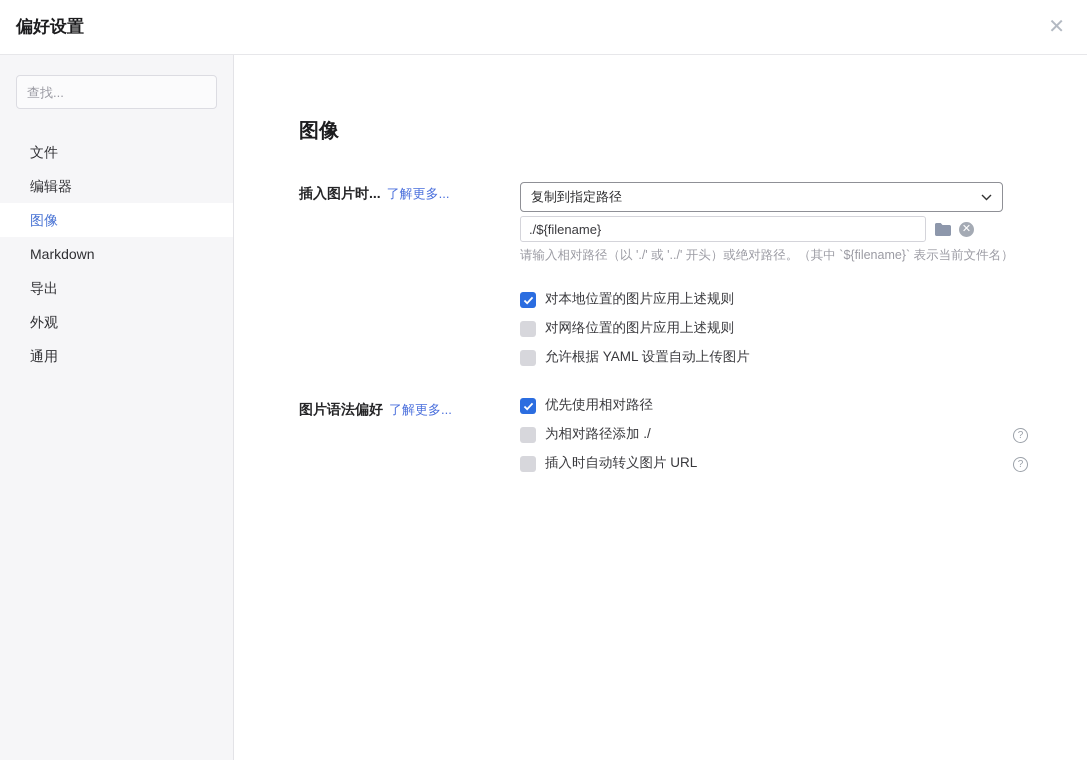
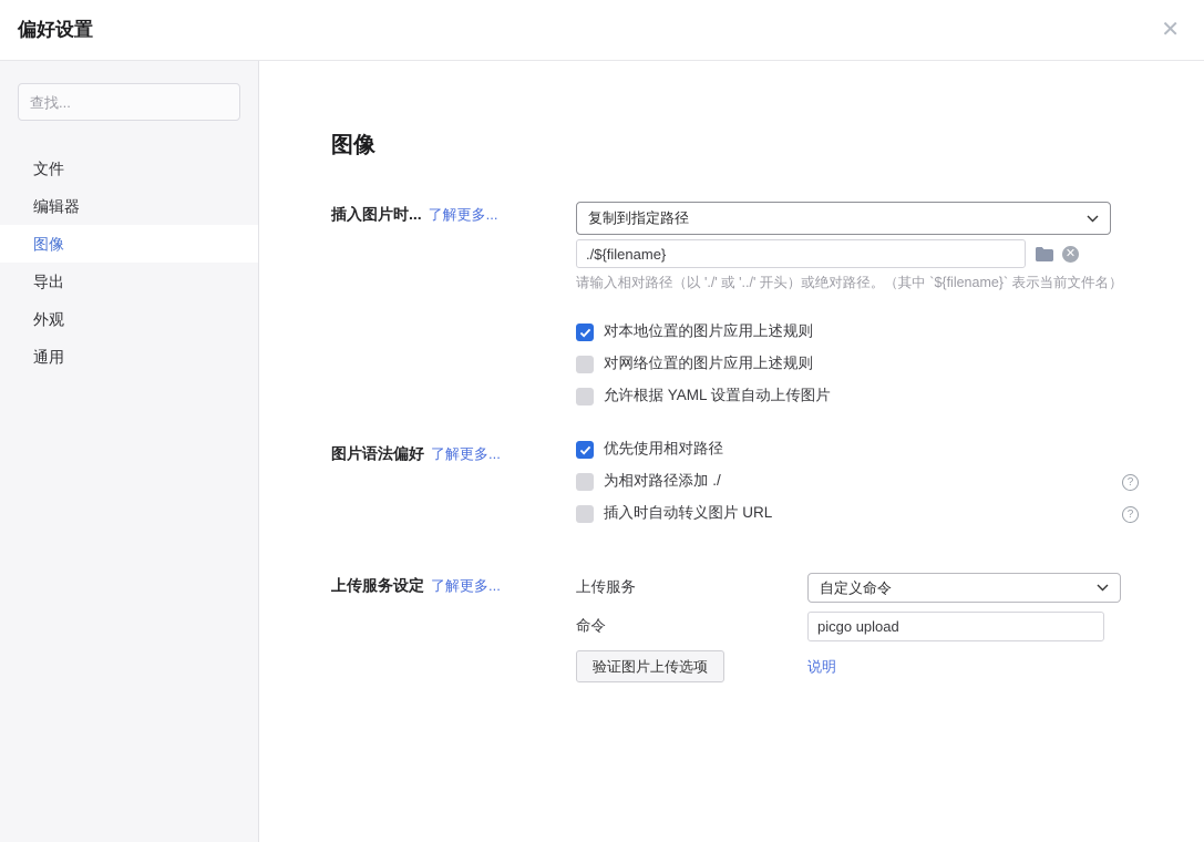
  偏好设置
  ✕
  查找...
  文件
  编辑器
  图像
- Markdown
  导出
  外观
  通用
  图像
  插入图片时... 了解更多...
  复制到指定路径
  ./${filename}
  ✕
  请输入相对路径（以 './' 或 '../' 开头）或绝对路径。（其中 `${filename}` 表示当前文件名）
  对本地位置的图片应用上述规则
  对网络位置的图片应用上述规则
  允许根据 YAML 设置自动上传图片
  图片语法偏好 了解更多...
  优先使用相对路径
  为相对路径添加 ./
  ?
  插入时自动转义图片 URL
  ?
+ 上传服务设定 了解更多...
+ 上传服务
+ 自定义命令
+ 命令
+ picgo upload
+ 验证图片上传选项
+ 说明
